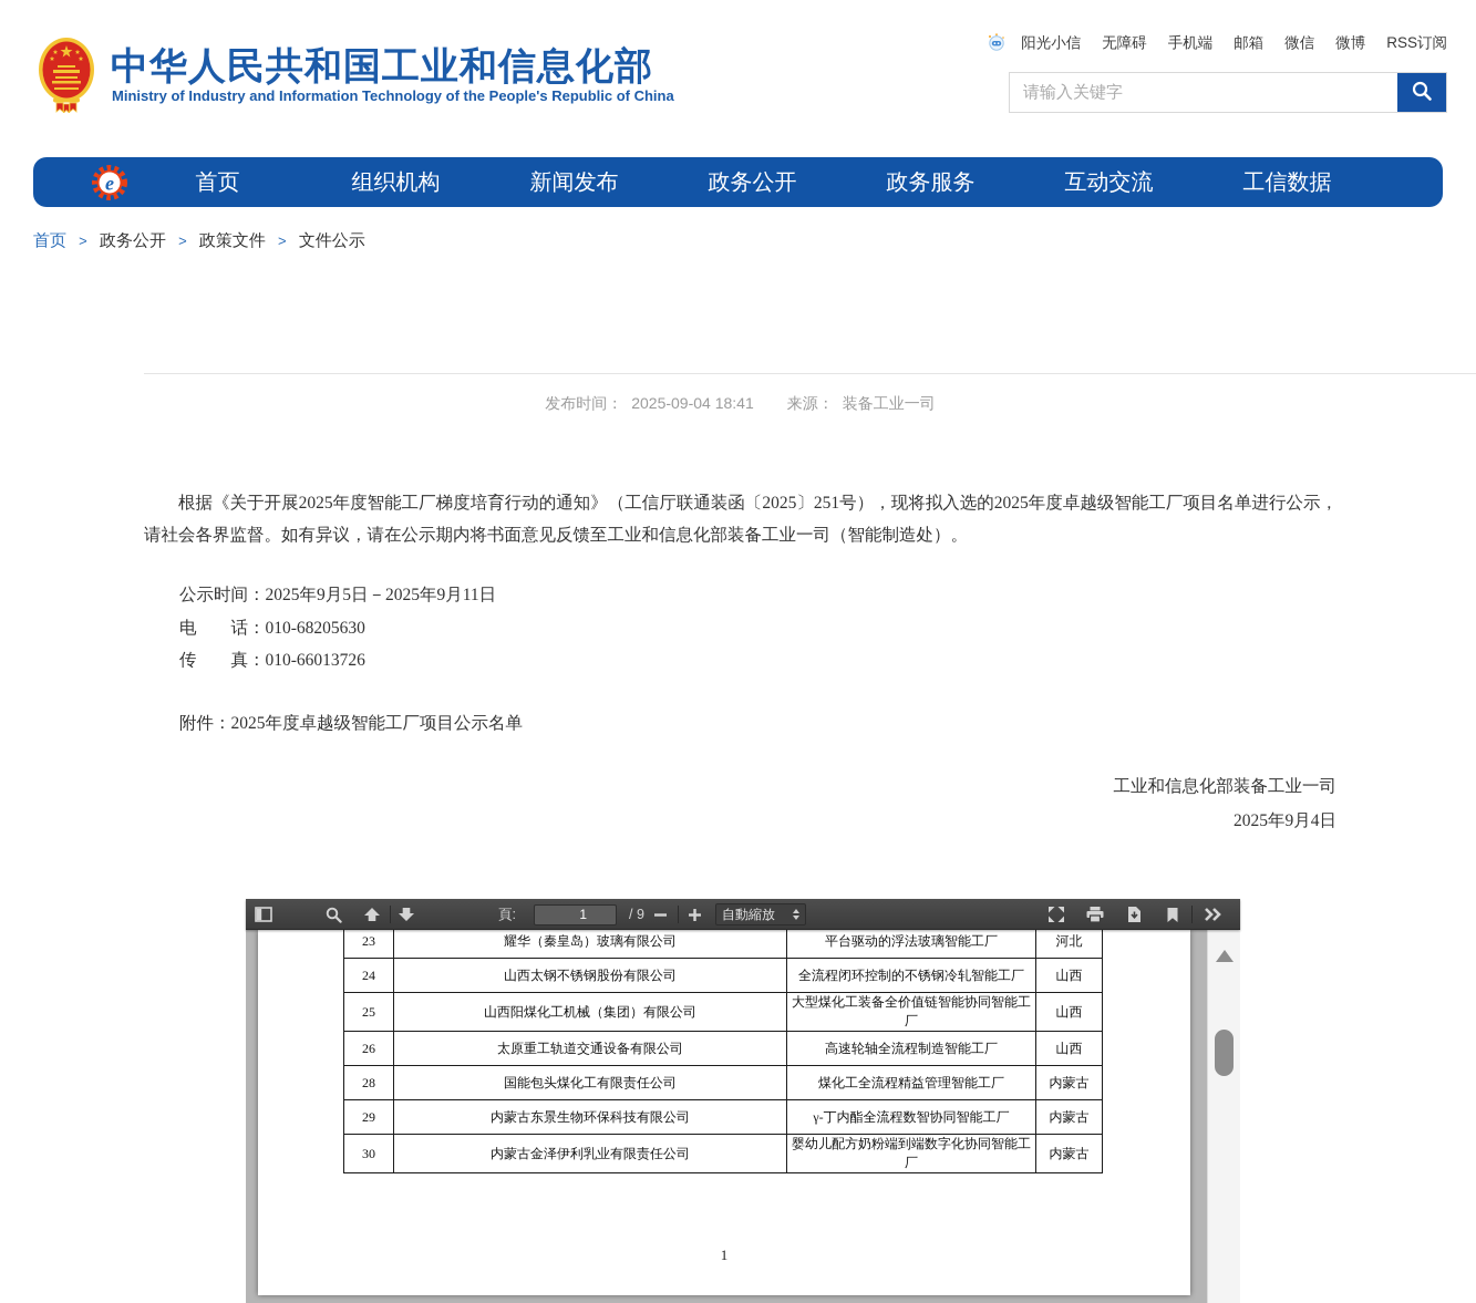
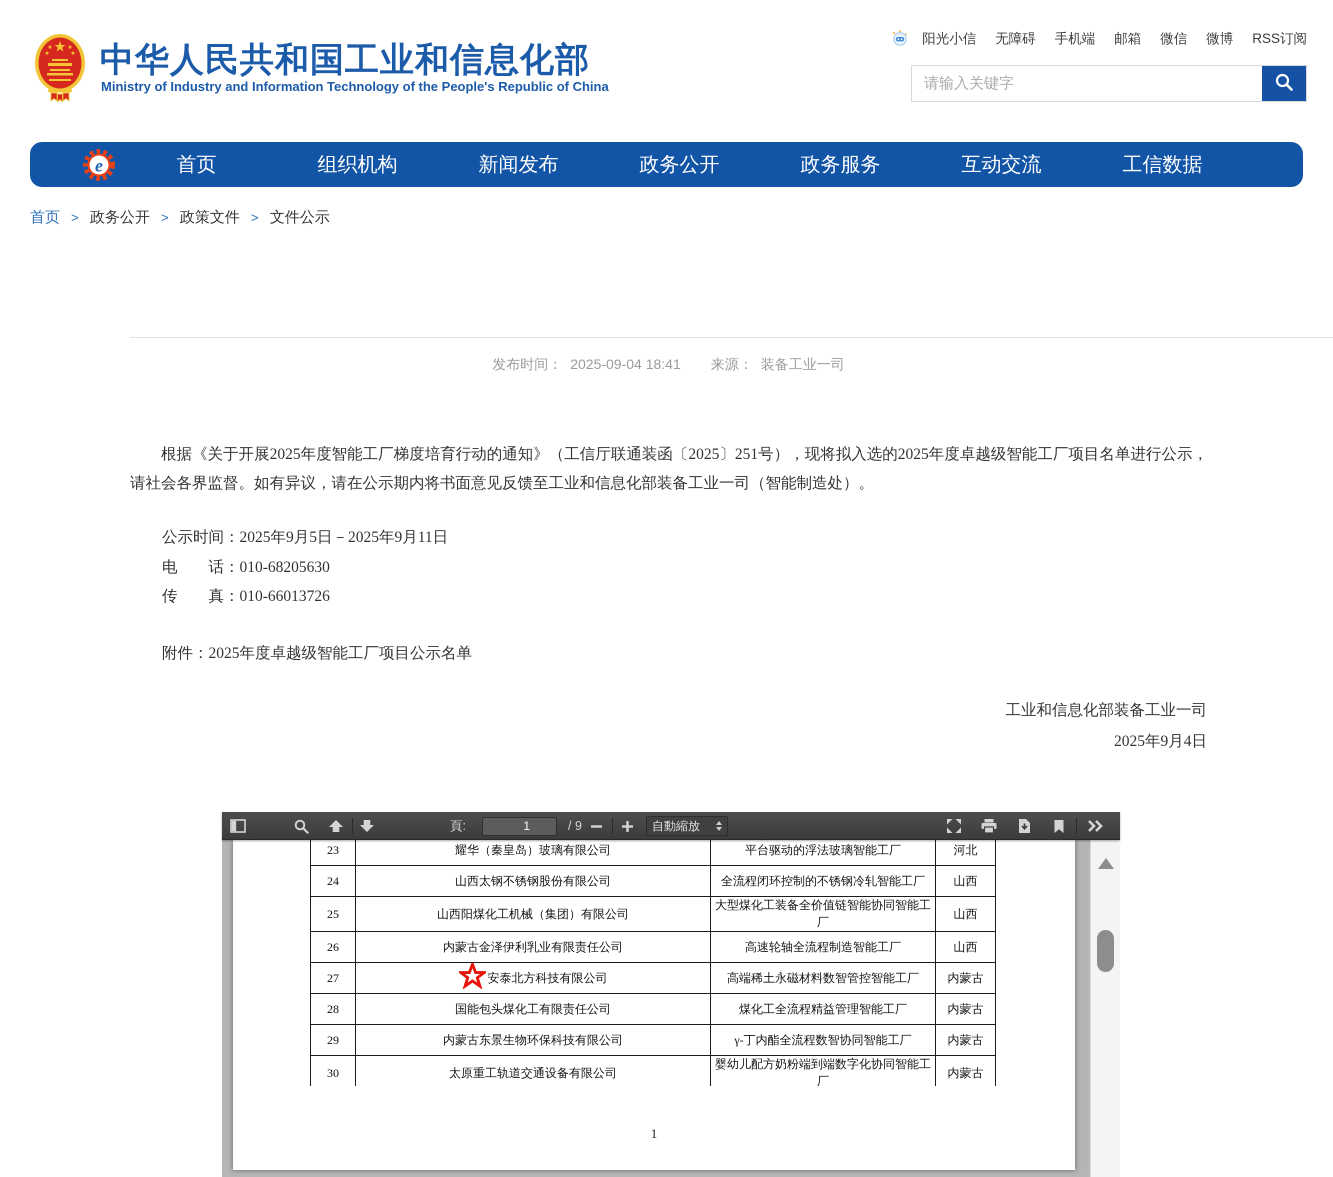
  中华人民共和国工业和信息化部
  Ministry of Industry and Information Technology of the People's Republic of China
  阳光小信
  无障碍
  手机端
  邮箱
  微信
  微博
  RSS订阅
  请输入关键字
  e
  首页
  组织机构
  新闻发布
  政务公开
  政务服务
  互动交流
  工信数据
  首页 > 政务公开 > 政策文件 > 文件公示
  发布时间： 2025-09-04 18:41 来源： 装备工业一司
  根据《关于开展2025年度智能工厂梯度培育行动的通知》（工信厅联通装函〔2025〕251号），现将拟入选的2025年度卓越级智能工厂项目名单进行公示，请社会各界监督。如有异议，请在公示期内将书面意见反馈至工业和信息化部装备工业一司（智能制造处）。
  公示时间：2025年9月5日－2025年9月11日
  电 话：010-68205630
  传 真：010-66013726
  附件：2025年度卓越级智能工厂项目公示名单
  工业和信息化部装备工业一司
  2025年9月4日
  頁:
  1
  / 9
  自動縮放
  23	耀华（秦皇岛）玻璃有限公司	平台驱动的浮法玻璃智能工厂	河北
  24	山西太钢不锈钢股份有限公司	全流程闭环控制的不锈钢冷轧智能工厂	山西
  25	山西阳煤化工机械（集团）有限公司	大型煤化工装备全价值链智能协同智能工厂	山西
- 26	太原重工轨道交通设备有限公司	高速轮轴全流程制造智能工厂	山西
+ 26	内蒙古金泽伊利乳业有限责任公司	高速轮轴全流程制造智能工厂	山西
+ 27	安泰北方科技有限公司	高端稀土永磁材料数智管控智能工厂	内蒙古
  28	国能包头煤化工有限责任公司	煤化工全流程精益管理智能工厂	内蒙古
  29	内蒙古东景生物环保科技有限公司	γ-丁内酯全流程数智协同智能工厂	内蒙古
- 30	内蒙古金泽伊利乳业有限责任公司	婴幼儿配方奶粉端到端数字化协同智能工厂	内蒙古
+ 30	太原重工轨道交通设备有限公司	婴幼儿配方奶粉端到端数字化协同智能工厂	内蒙古
  1
